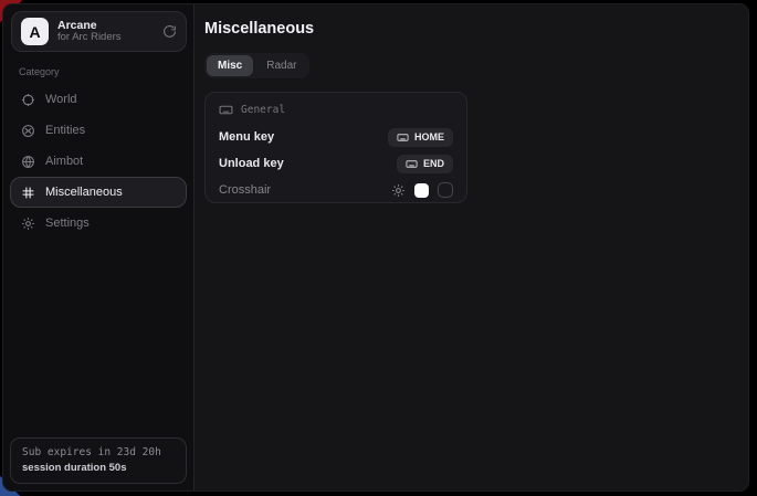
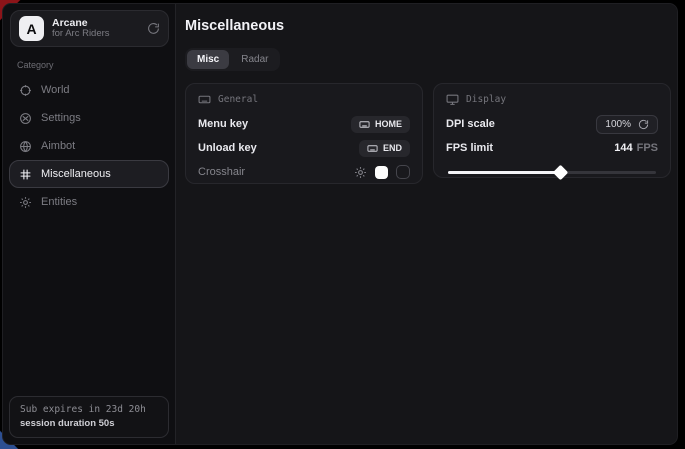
  A
  Arcane
  for Arc Riders
  Category
  World
- Entities
+ Settings
  Aimbot
  Miscellaneous
- Settings
+ Entities
  Sub expires in 23d 20h
  session duration 50s
  Miscellaneous
  Misc
  Radar
  General
  Menu key
  HOME
  Unload key
  END
  Crosshair
+ Display
+ DPI scale
+ 100%
+ FPS limit
+ 144 FPS
